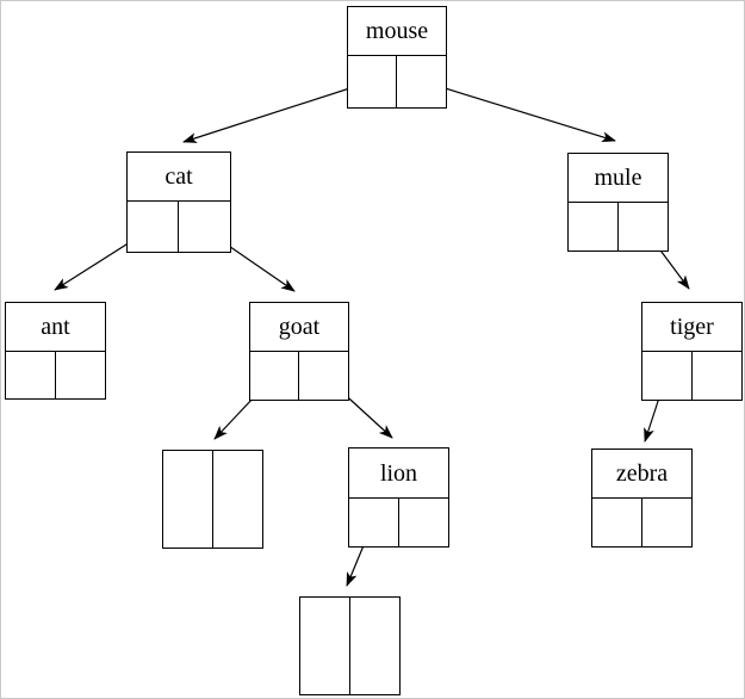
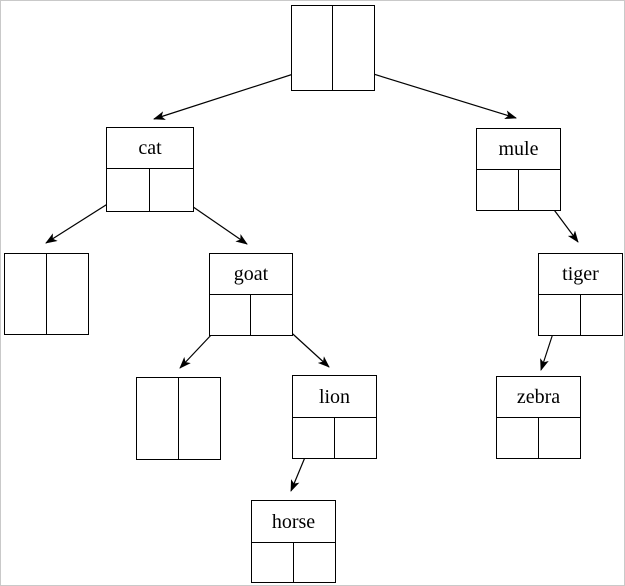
- mouse
  cat
  mule
- ant
  goat
  tiger
  lion
  zebra
+ horse
